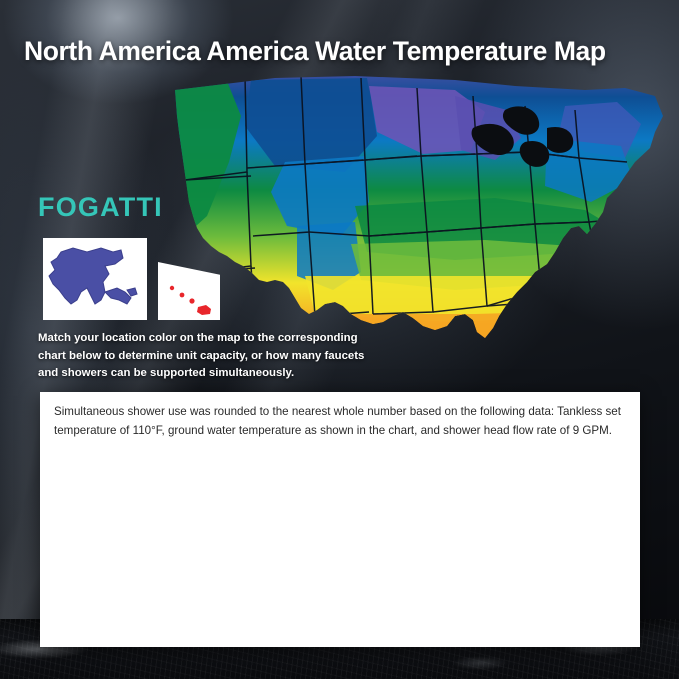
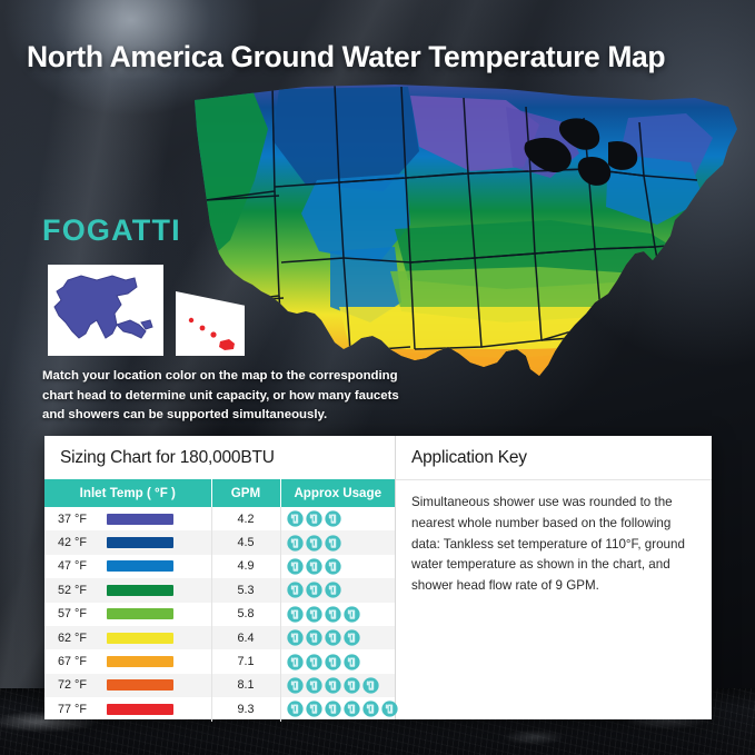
- North America America Water Temperature Map
+ North America Ground Water Temperature Map
  FOGATTI
- Match your location color on the map to the corresponding chart below to determine unit capacity, or how many faucets and showers can be supported simultaneously.
+ Match your location color on the map to the corresponding chart head to determine unit capacity, or how many faucets and showers can be supported simultaneously.
+ Sizing Chart for 180,000BTU
+ Inlet Temp ( °F )	GPM	Approx Usage
+ 37 °F	4.2
+ 42 °F	4.5
+ 47 °F	4.9
+ 52 °F	5.3
+ 57 °F	5.8
+ 62 °F	6.4
+ 67 °F	7.1
+ 72 °F	8.1
+ 77 °F	9.3
+ Application Key
  Simultaneous shower use was rounded to the nearest whole number based on the following data: Tankless set temperature of 110°F, ground water temperature as shown in the chart, and shower head flow rate of 9 GPM.
